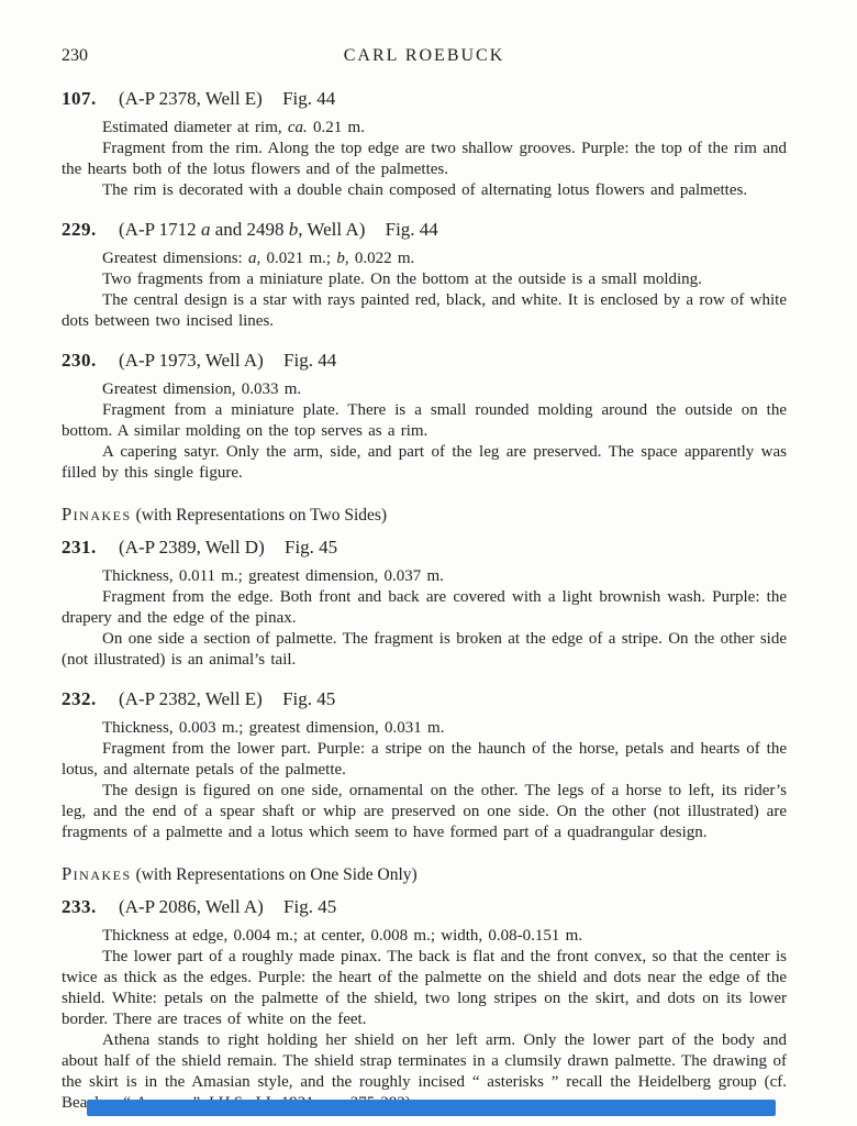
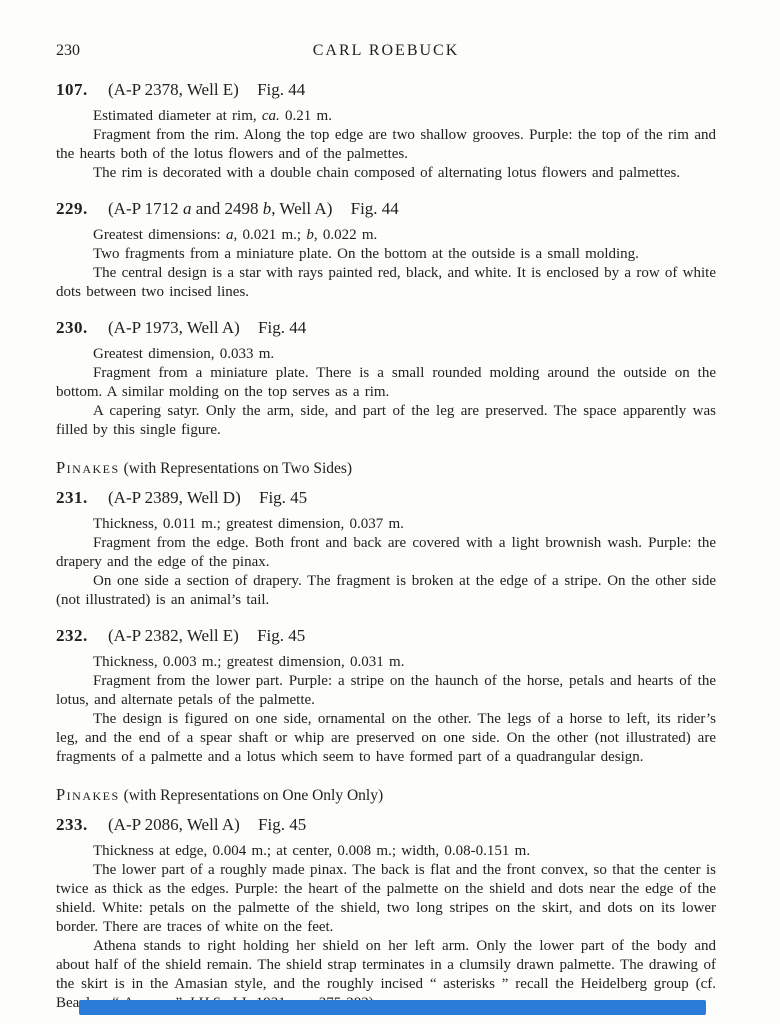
  230
  CARL ROEBUCK
  107. (A-P 2378, Well E) Fig. 44
  Estimated diameter at rim, ca. 0.21 m.
  Fragment from the rim. Along the top edge are two shallow grooves. Purple: the top of the rim and the hearts both of the lotus flowers and of the palmettes.
  The rim is decorated with a double chain composed of alternating lotus flowers and palmettes.
  229. (A-P 1712 a and 2498 b, Well A) Fig. 44
  Greatest dimensions: a, 0.021 m.; b, 0.022 m.
  Two fragments from a miniature plate. On the bottom at the outside is a small molding.
  The central design is a star with rays painted red, black, and white. It is enclosed by a row of white dots between two incised lines.
  230. (A-P 1973, Well A) Fig. 44
  Greatest dimension, 0.033 m.
  Fragment from a miniature plate. There is a small rounded molding around the outside on the bottom. A similar molding on the top serves as a rim.
  A capering satyr. Only the arm, side, and part of the leg are preserved. The space apparently was filled by this single figure.
  Pinakes (with Representations on Two Sides)
  231. (A-P 2389, Well D) Fig. 45
  Thickness, 0.011 m.; greatest dimension, 0.037 m.
  Fragment from the edge. Both front and back are covered with a light brownish wash. Purple: the drapery and the edge of the pinax.
- On one side a section of palmette. The fragment is broken at the edge of a stripe. On the other side (not illustrated) is an animal’s tail.
+ On one side a section of drapery. The fragment is broken at the edge of a stripe. On the other side (not illustrated) is an animal’s tail.
  232. (A-P 2382, Well E) Fig. 45
  Thickness, 0.003 m.; greatest dimension, 0.031 m.
  Fragment from the lower part. Purple: a stripe on the haunch of the horse, petals and hearts of the lotus, and alternate petals of the palmette.
  The design is figured on one side, ornamental on the other. The legs of a horse to left, its rider’s leg, and the end of a spear shaft or whip are preserved on one side. On the other (not illustrated) are fragments of a palmette and a lotus which seem to have formed part of a quadrangular design.
- Pinakes (with Representations on One Side Only)
+ Pinakes (with Representations on One Only Only)
  233. (A-P 2086, Well A) Fig. 45
  Thickness at edge, 0.004 m.; at center, 0.008 m.; width, 0.08-0.151 m.
  The lower part of a roughly made pinax. The back is flat and the front convex, so that the center is twice as thick as the edges. Purple: the heart of the palmette on the shield and dots near the edge of the shield. White: petals on the palmette of the shield, two long stripes on the skirt, and dots on its lower border. There are traces of white on the feet.
  Athena stands to right holding her shield on her left arm. Only the lower part of the body and about half of the shield remain. The shield strap terminates in a clumsily drawn palmette. The drawing of the skirt is in the Amasian style, and the roughly incised “ asterisks ” recall the Heidelberg group (cf. Bea
